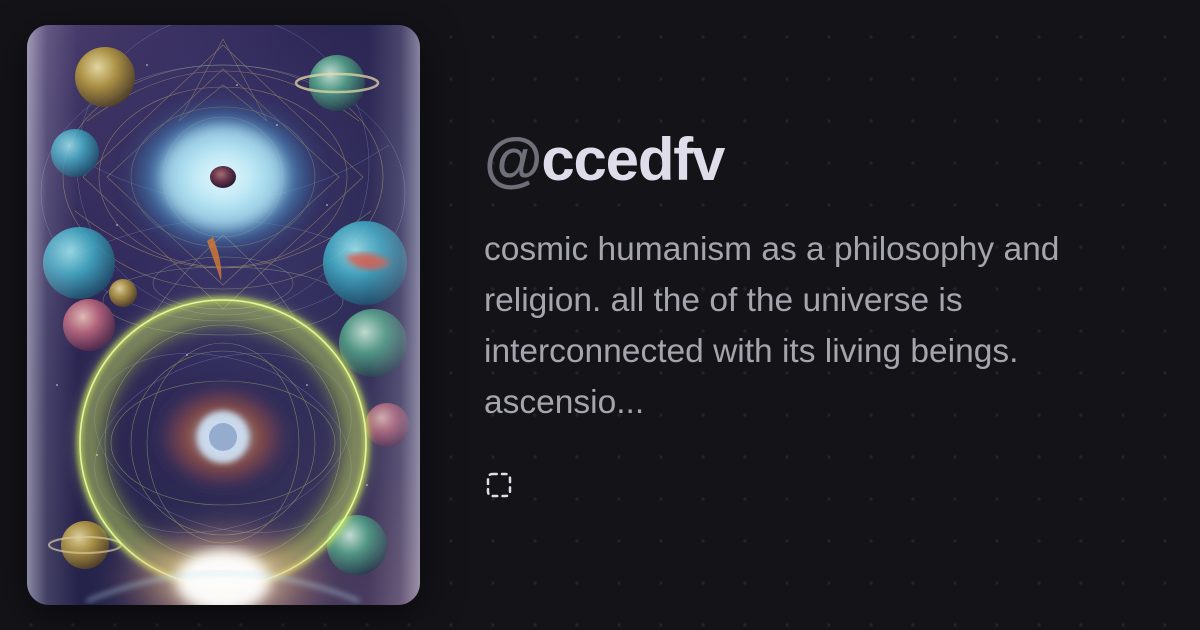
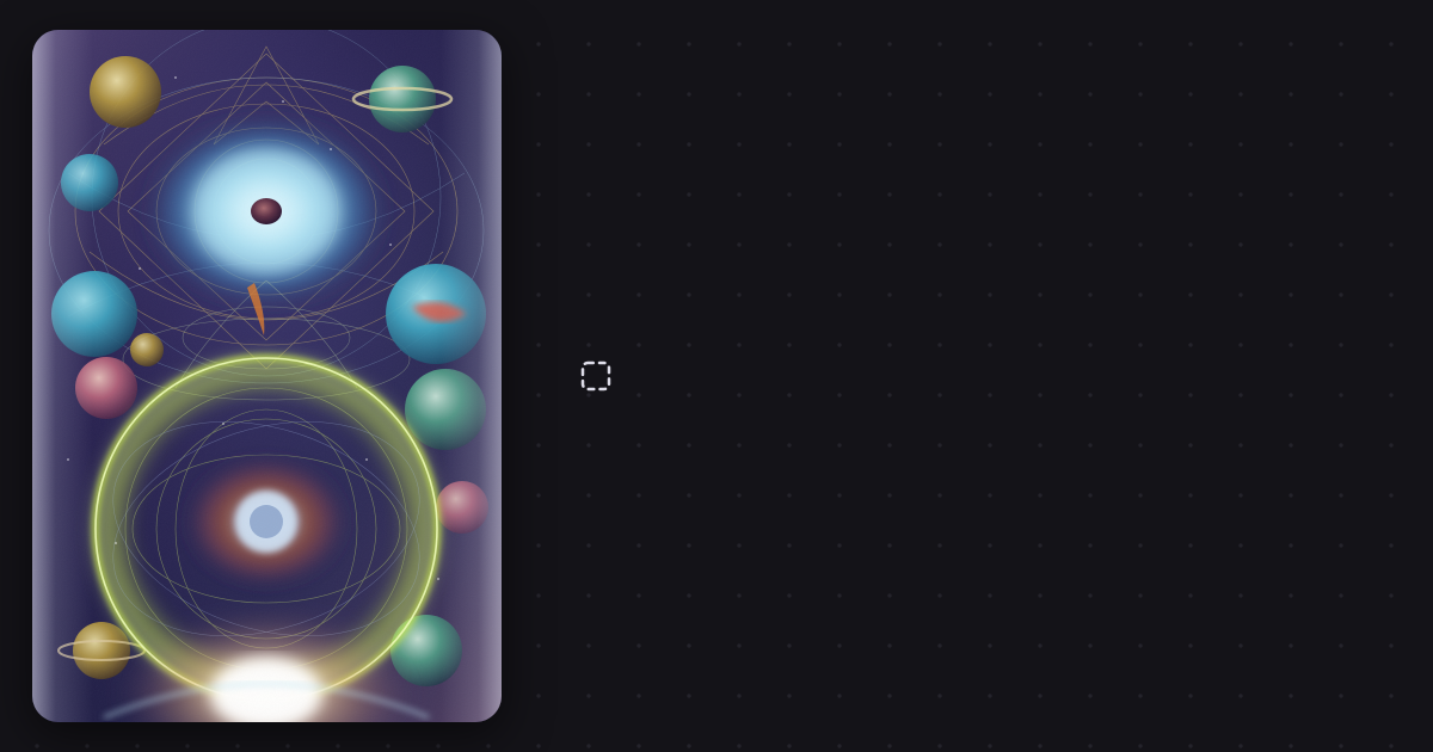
- @
- ccedfv
- cosmic humanism as a philosophy and religion. all the of the universe is interconnected with its living beings. ascensio...
